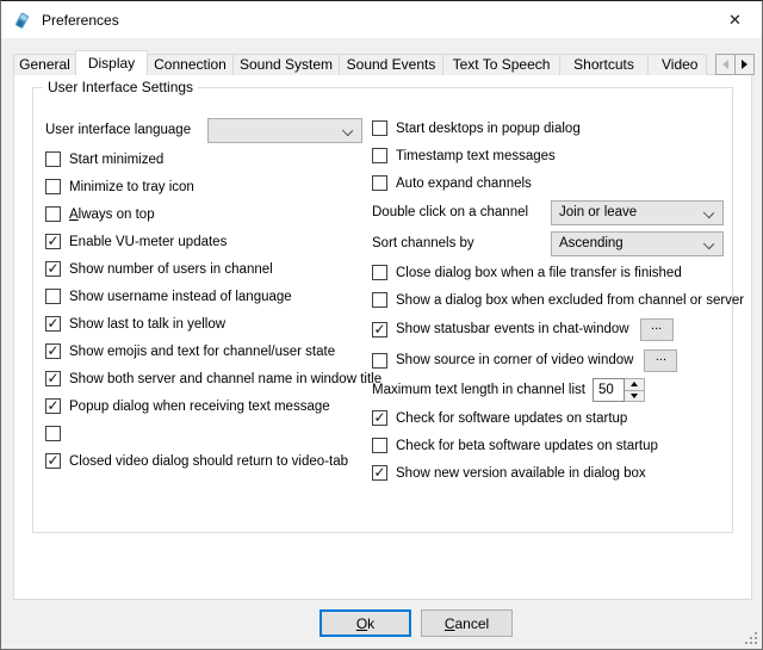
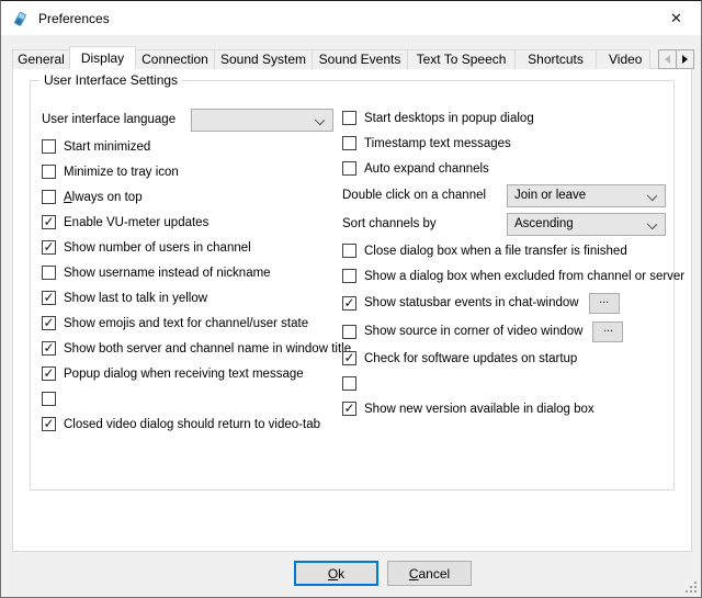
  Preferences
  ✕
  General
  Display
  Connection
  Sound System
  Sound Events
  Text To Speech
  Shortcuts
  Video
  User Interface Settings
  User interface language
  Start minimized
  Minimize to tray icon
  Always on top
  ✓
  Enable VU-meter updates
  ✓
  Show number of users in channel
- Show username instead of language
+ Show username instead of nickname
  ✓
  Show last to talk in yellow
  ✓
  Show emojis and text for channel/user state
  ✓
  Show both server and channel name in window title
  ✓
  Popup dialog when receiving text message
  ✓
  Closed video dialog should return to video-tab
  Start desktops in popup dialog
  Timestamp text messages
  Auto expand channels
  Double click on a channel
  Join or leave
  Sort channels by
  Ascending
  Close dialog box when a file transfer is finished
  Show a dialog box when excluded from channel or server
  ✓
  Show statusbar events in chat-window
  ...
  Show source in corner of video window
  ...
- Maximum text length in channel list
- 50
  ✓
  Check for software updates on startup
- Check for beta software updates on startup
  ✓
  Show new version available in dialog box
  Ok
  Cancel
